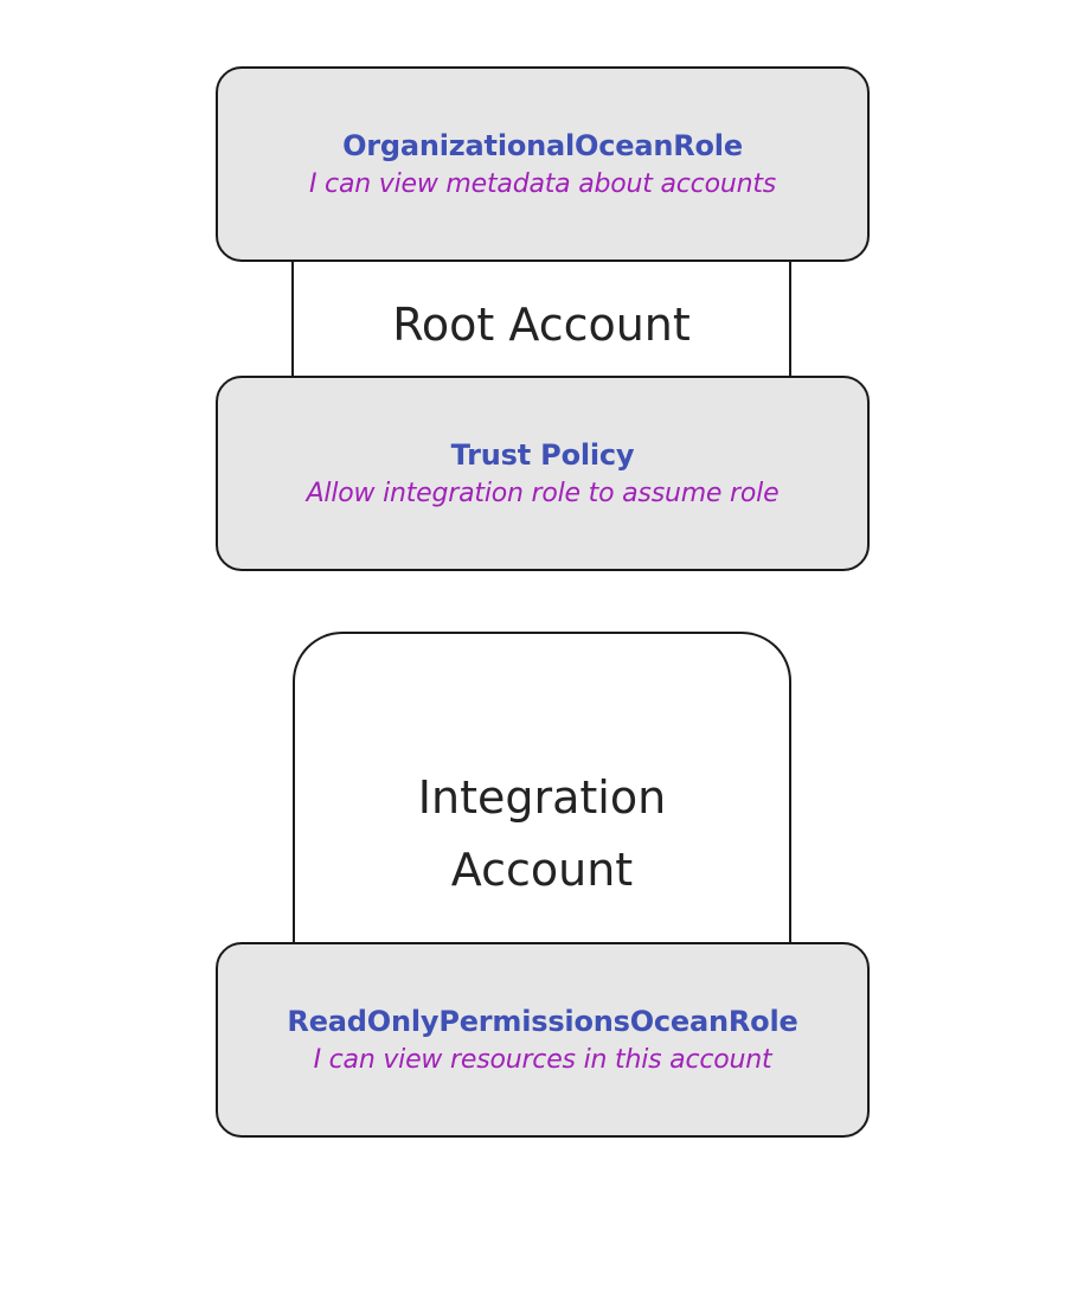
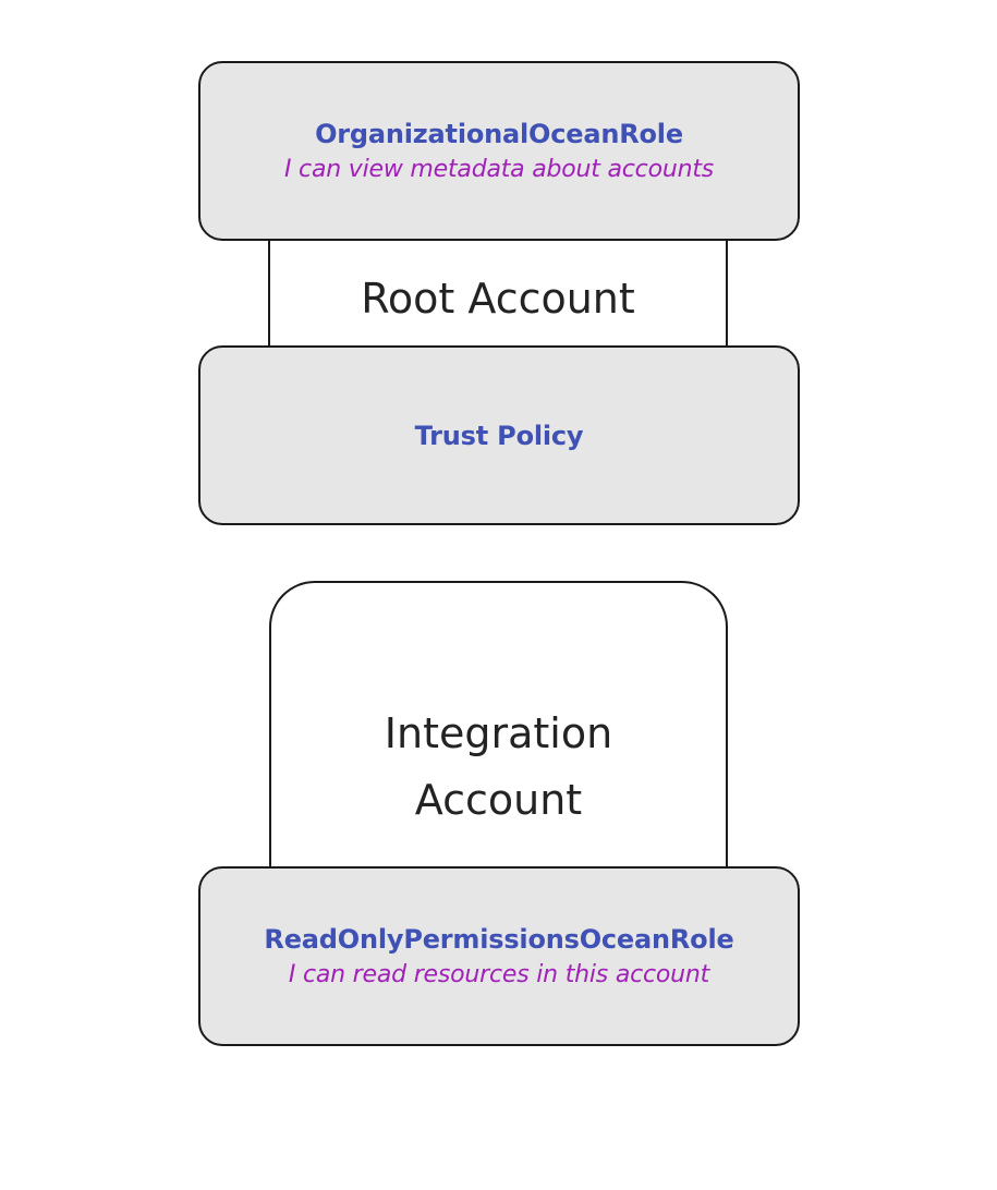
  Root Account
  Integration
  Account
  OrganizationalOceanRole
  I can view metadata about accounts
  Trust Policy
- Allow integration role to assume role
  ReadOnlyPermissionsOceanRole
- I can view resources in this account
+ I can read resources in this account
